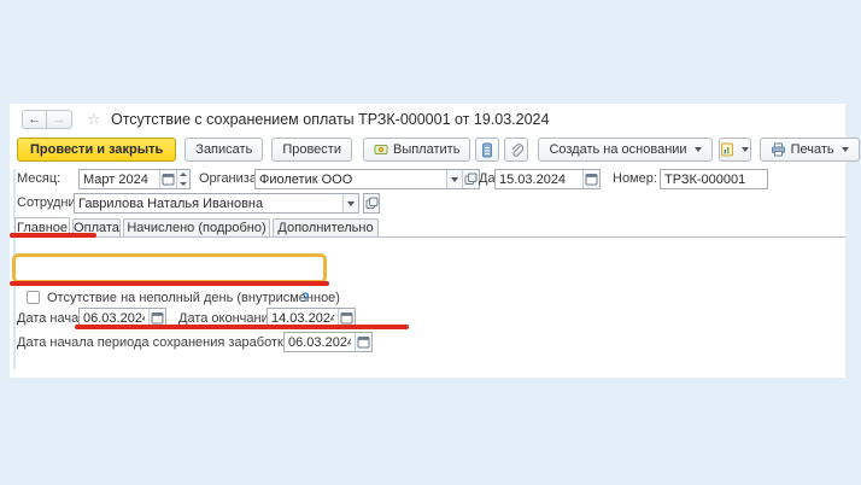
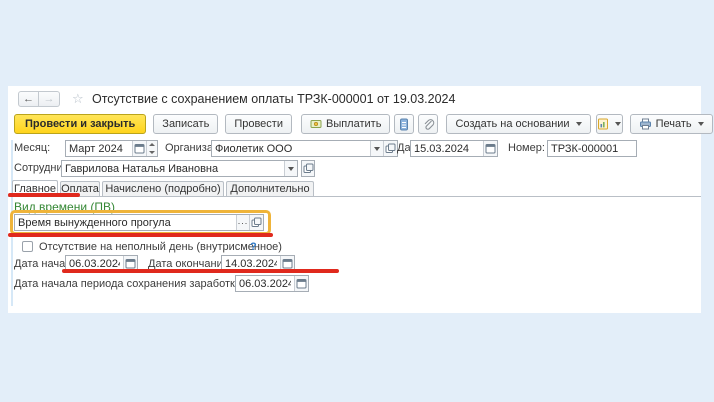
  ←
  →
  ☆
  Отсутствие с сохранением оплаты ТРЗК-000001 от 19.03.2024
  Провести и закрыть
  Записать
  Провести
  Выплатить
  Создать на основании
  Печать
  Месяц:
  Март 2024
  Фиолетик ООО
  15.03.2024
  Номер:
  ТРЗК-000001
  Сотрудни
  Гаврилова Наталья Ивановна
  Главное
  Оплата
  Начислено (подробно)
  Дополнительно
+ Вид времени (ПВ)
+ Время вынужденного прогула
+ ...
  Отсутствие на неполный день (внутрисменное)
  ?
  Дата нача
  06.03.202
  Дата окончани
  14.03.2024
  Дата начала периода сохранения заработк
  06.03.2024
